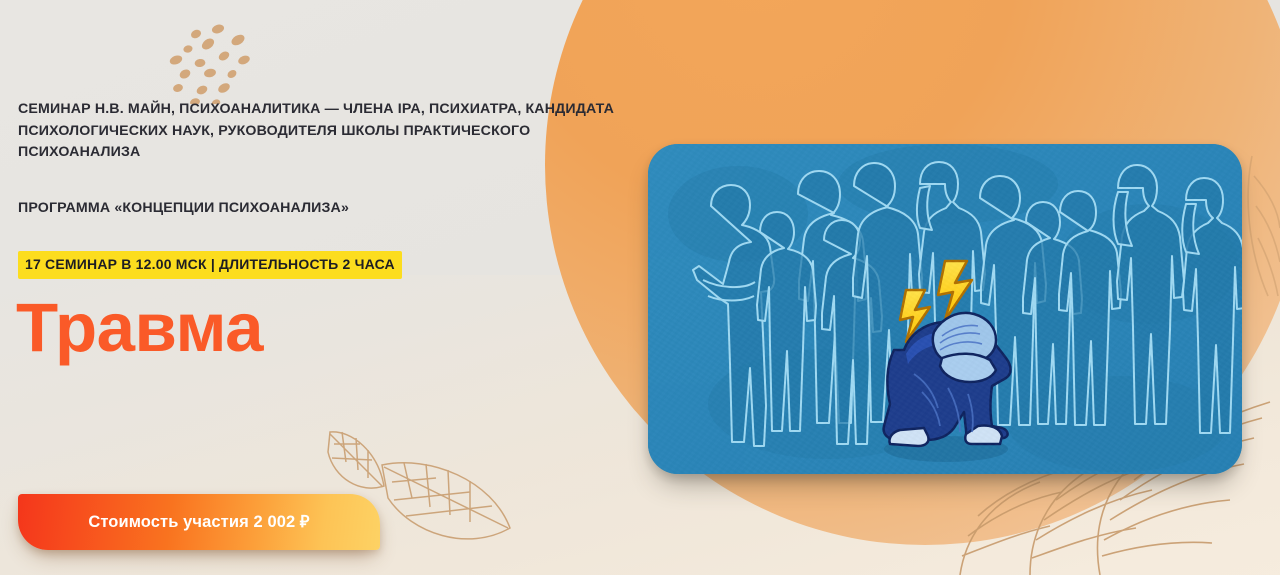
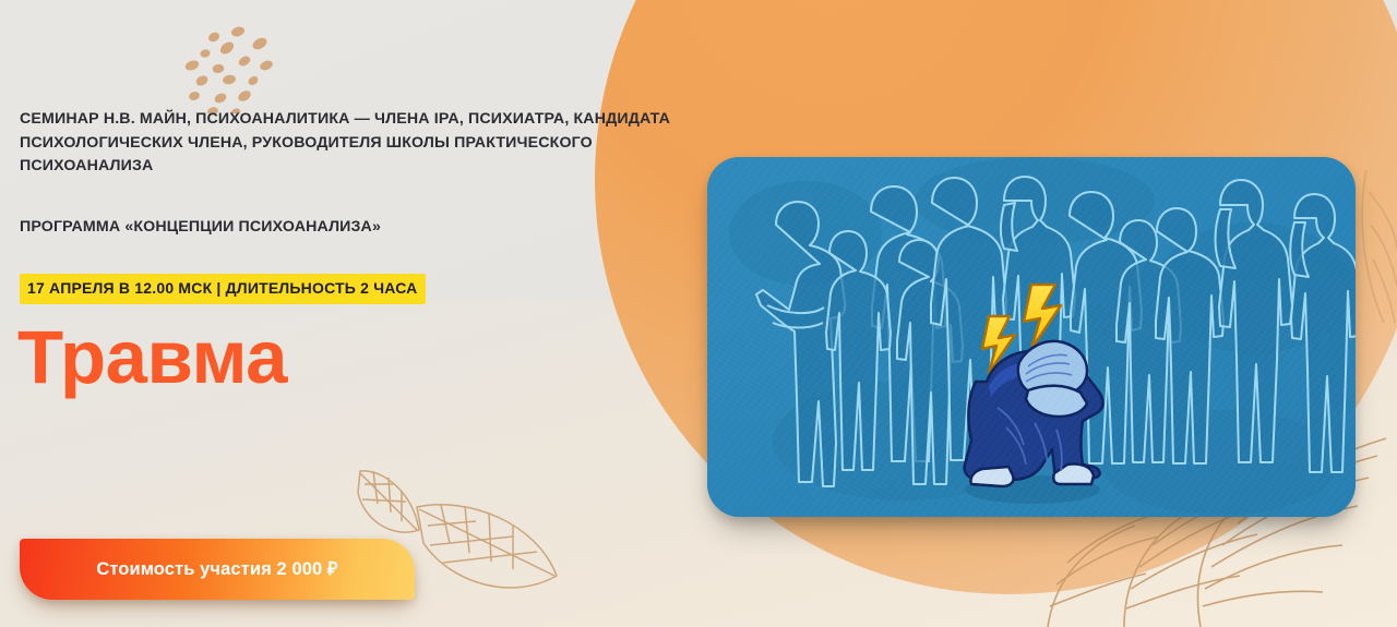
- СЕМИНАР Н.В. МАЙН, ПСИХОАНАЛИТИКА — ЧЛЕНА IPA, ПСИХИАТРА, КАНДИДАТА ПСИХОЛОГИЧЕСКИХ НАУК, РУКОВОДИТЕЛЯ ШКОЛЫ ПРАКТИЧЕСКОГО ПСИХОАНАЛИЗА
+ СЕМИНАР Н.В. МАЙН, ПСИХОАНАЛИТИКА — ЧЛЕНА IPA, ПСИХИАТРА, КАНДИДАТА ПСИХОЛОГИЧЕСКИХ ЧЛЕНА, РУКОВОДИТЕЛЯ ШКОЛЫ ПРАКТИЧЕСКОГО ПСИХОАНАЛИЗА
  ПРОГРАММА «КОНЦЕПЦИИ ПСИХОАНАЛИЗА»
- 17 СЕМИНАР В 12.00 МСК | ДЛИТЕЛЬНОСТЬ 2 ЧАСА
+ 17 АПРЕЛЯ В 12.00 МСК | ДЛИТЕЛЬНОСТЬ 2 ЧАСА
  Травма
- Стоимость участия 2 002 ₽
+ Стоимость участия 2 000 ₽
